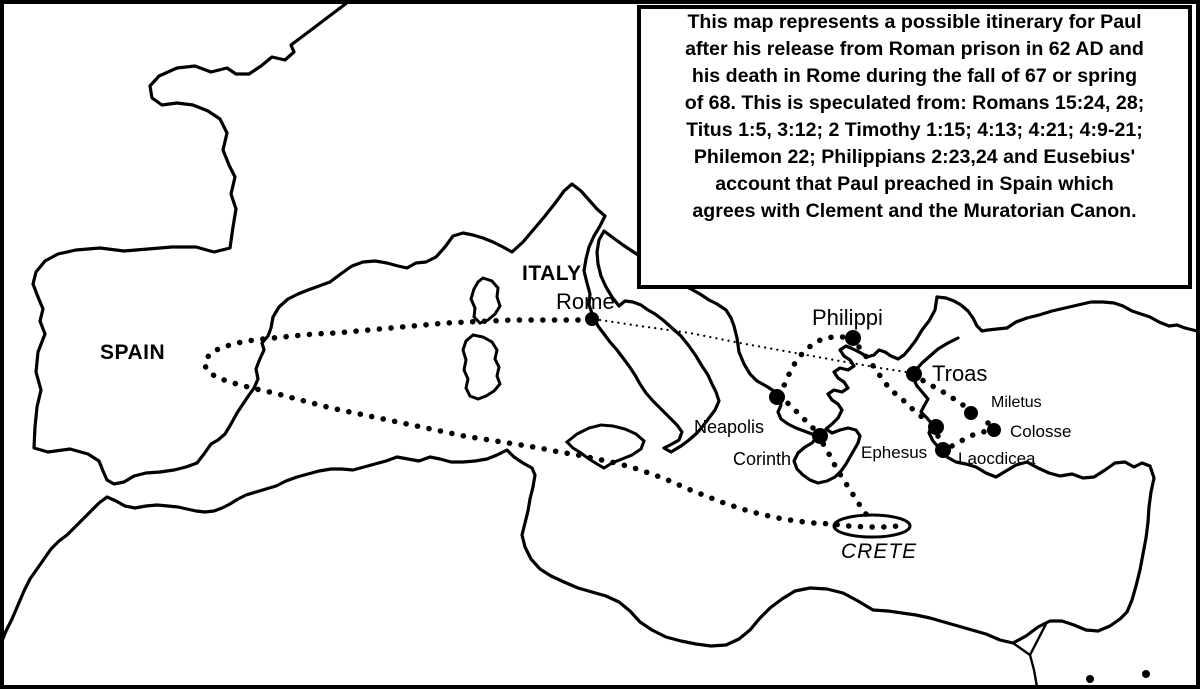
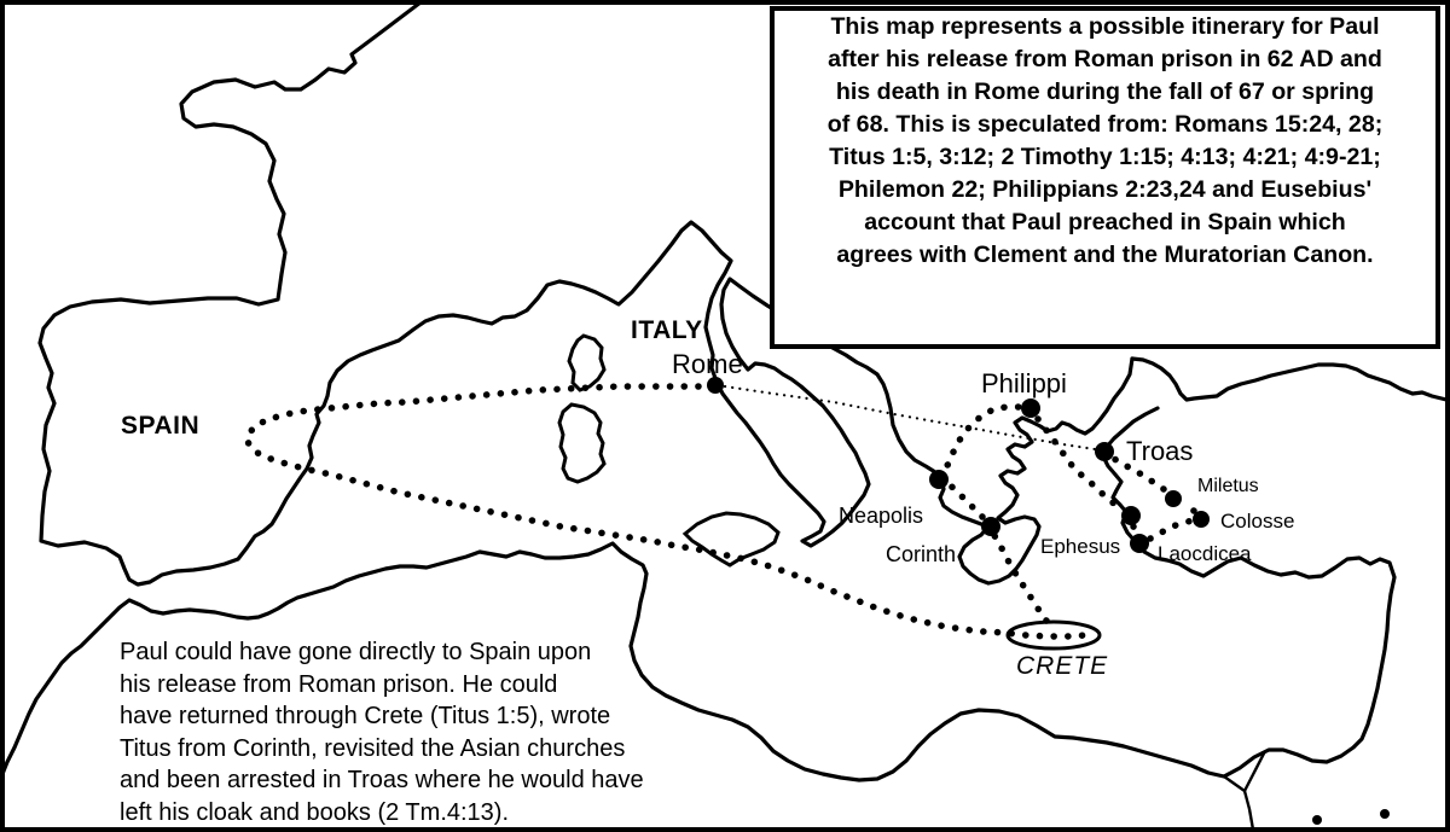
  Rome
  Philippi
  Troas
  Miletus
  Colosse
  Ephesus
  Laocdicea
  Neapolis
  Corinth
  SPAIN
  ITALY
  CRETE
  This map represents a possible itinerary for Paul
  after his release from Roman prison in 62 AD and
  his death in Rome during the fall of 67 or spring
  of 68. This is speculated from: Romans 15:24, 28;
  Titus 1:5, 3:12; 2 Timothy 1:15; 4:13; 4:21; 4:9-21;
  Philemon 22; Philippians 2:23,24 and Eusebius'
  account that Paul preached in Spain which
  agrees with Clement and the Muratorian Canon.
+ Paul could have gone directly to Spain upon
+ his release from Roman prison. He could
+ have returned through Crete (Titus 1:5), wrote
+ Titus from Corinth, revisited the Asian churches
+ and been arrested in Troas where he would have
+ left his cloak and books (2 Tm.4:13).
